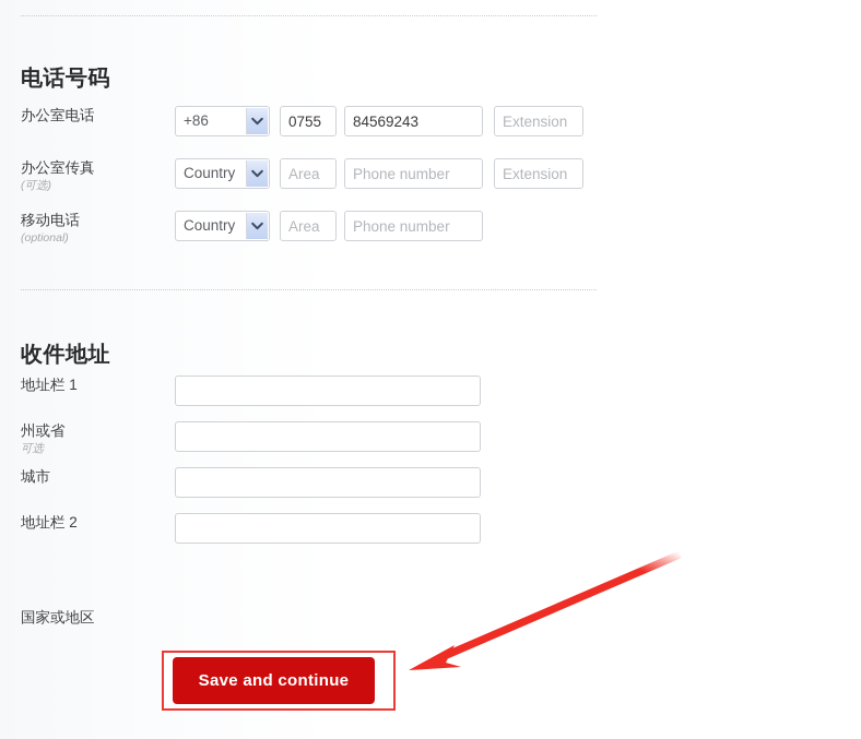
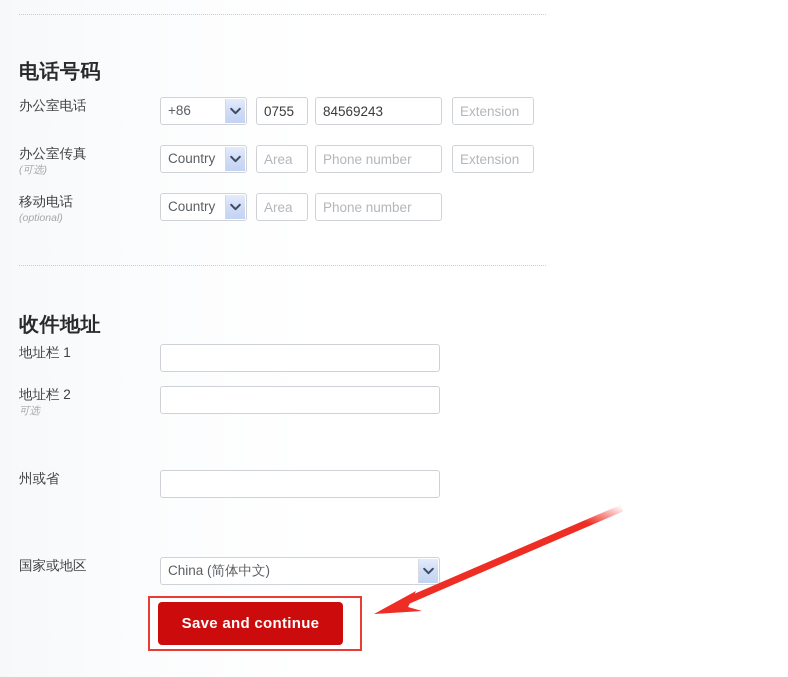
  电话号码
  办公室电话
  +86
  0755
  84569243
  Extension
  办公室传真
  (可选)
  Country
  Area
  Phone number
  Extension
  移动电话
  (optional)
  Country
  Area
  Phone number
  收件地址
  地址栏 1
- 州或省
+ 地址栏 2
  可选
- 城市
- 地址栏 2
+ 州或省
  国家或地区
+ China (简体中文)
  Save and continue
